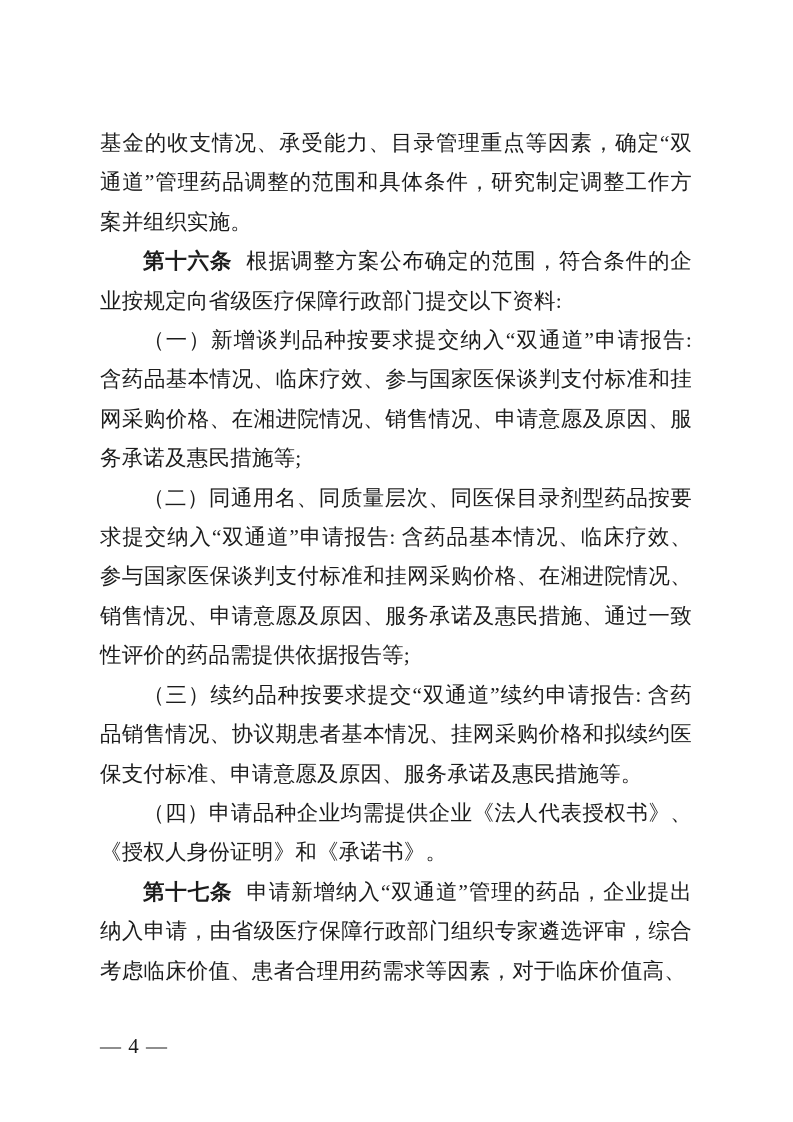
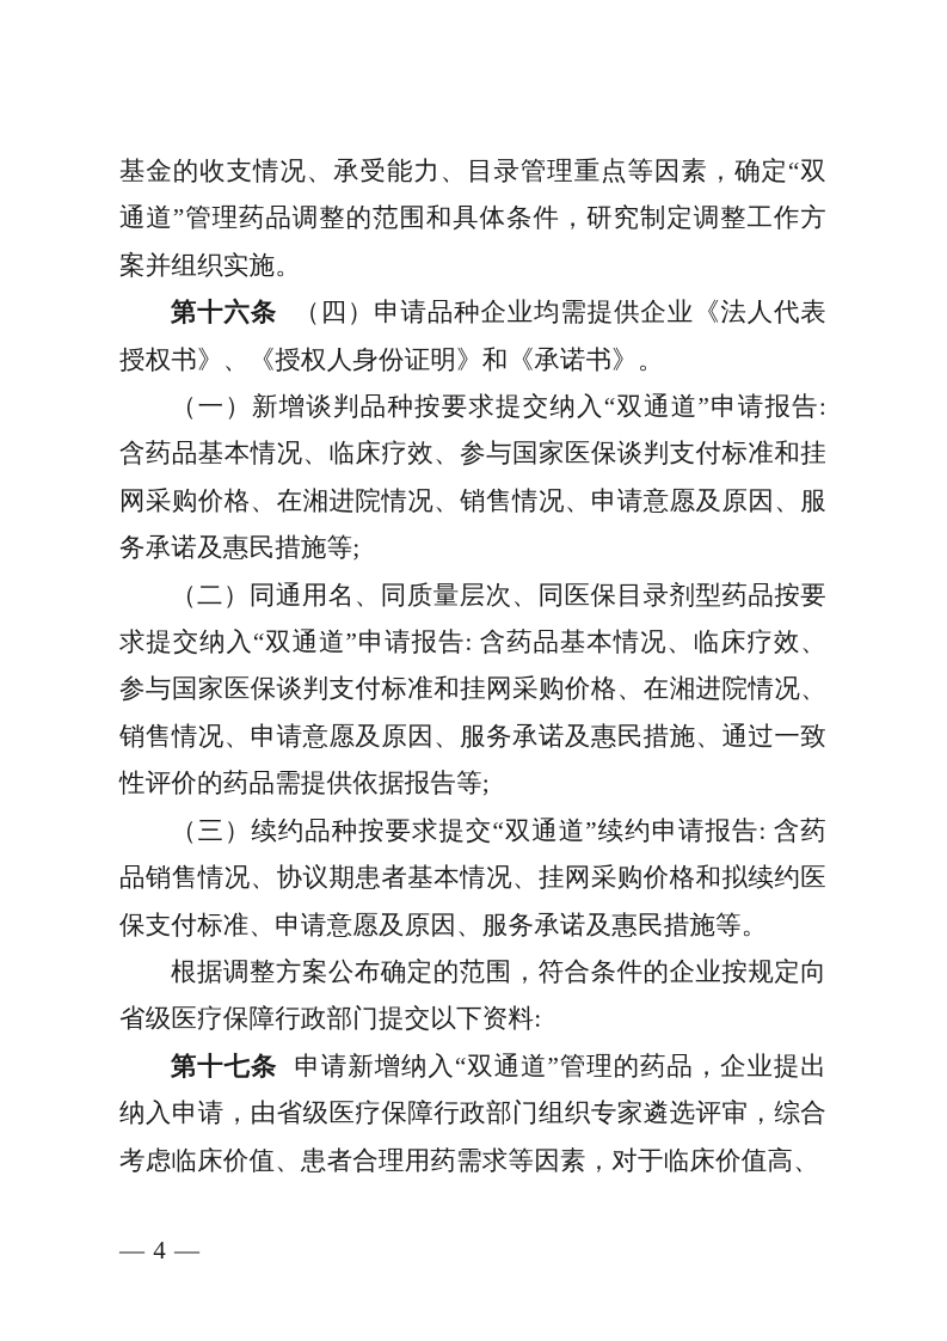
  基金的收支情况、承受能力、目录管理重点等因素，确定“双通道”管理药品调整的范围和具体条件，研究制定调整工作方案并组织实施。
- 第十六条 根据调整方案公布确定的范围，符合条件的企业按规定向省级医疗保障行政部门提交以下资料:
+ 第十六条 （四）申请品种企业均需提供企业《法人代表授权书》、《授权人身份证明》和《承诺书》。
  （一）新增谈判品种按要求提交纳入“双通道”申请报告: 含药品基本情况、临床疗效、参与国家医保谈判支付标准和挂网采购价格、在湘进院情况、销售情况、申请意愿及原因、服务承诺及惠民措施等;
  （二）同通用名、同质量层次、同医保目录剂型药品按要求提交纳入“双通道”申请报告: 含药品基本情况、临床疗效、参与国家医保谈判支付标准和挂网采购价格、在湘进院情况、销售情况、申请意愿及原因、服务承诺及惠民措施、通过一致性评价的药品需提供依据报告等;
  （三）续约品种按要求提交“双通道”续约申请报告: 含药品销售情况、协议期患者基本情况、挂网采购价格和拟续约医保支付标准、申请意愿及原因、服务承诺及惠民措施等。
- （四）申请品种企业均需提供企业《法人代表授权书》、《授权人身份证明》和《承诺书》。
+ 根据调整方案公布确定的范围，符合条件的企业按规定向省级医疗保障行政部门提交以下资料:
  第十七条 申请新增纳入“双通道”管理的药品，企业提出纳入申请，由省级医疗保障行政部门组织专家遴选评审，综合考虑临床价值、患者合理用药需求等因素，对于临床价值高、
  — 4 —
